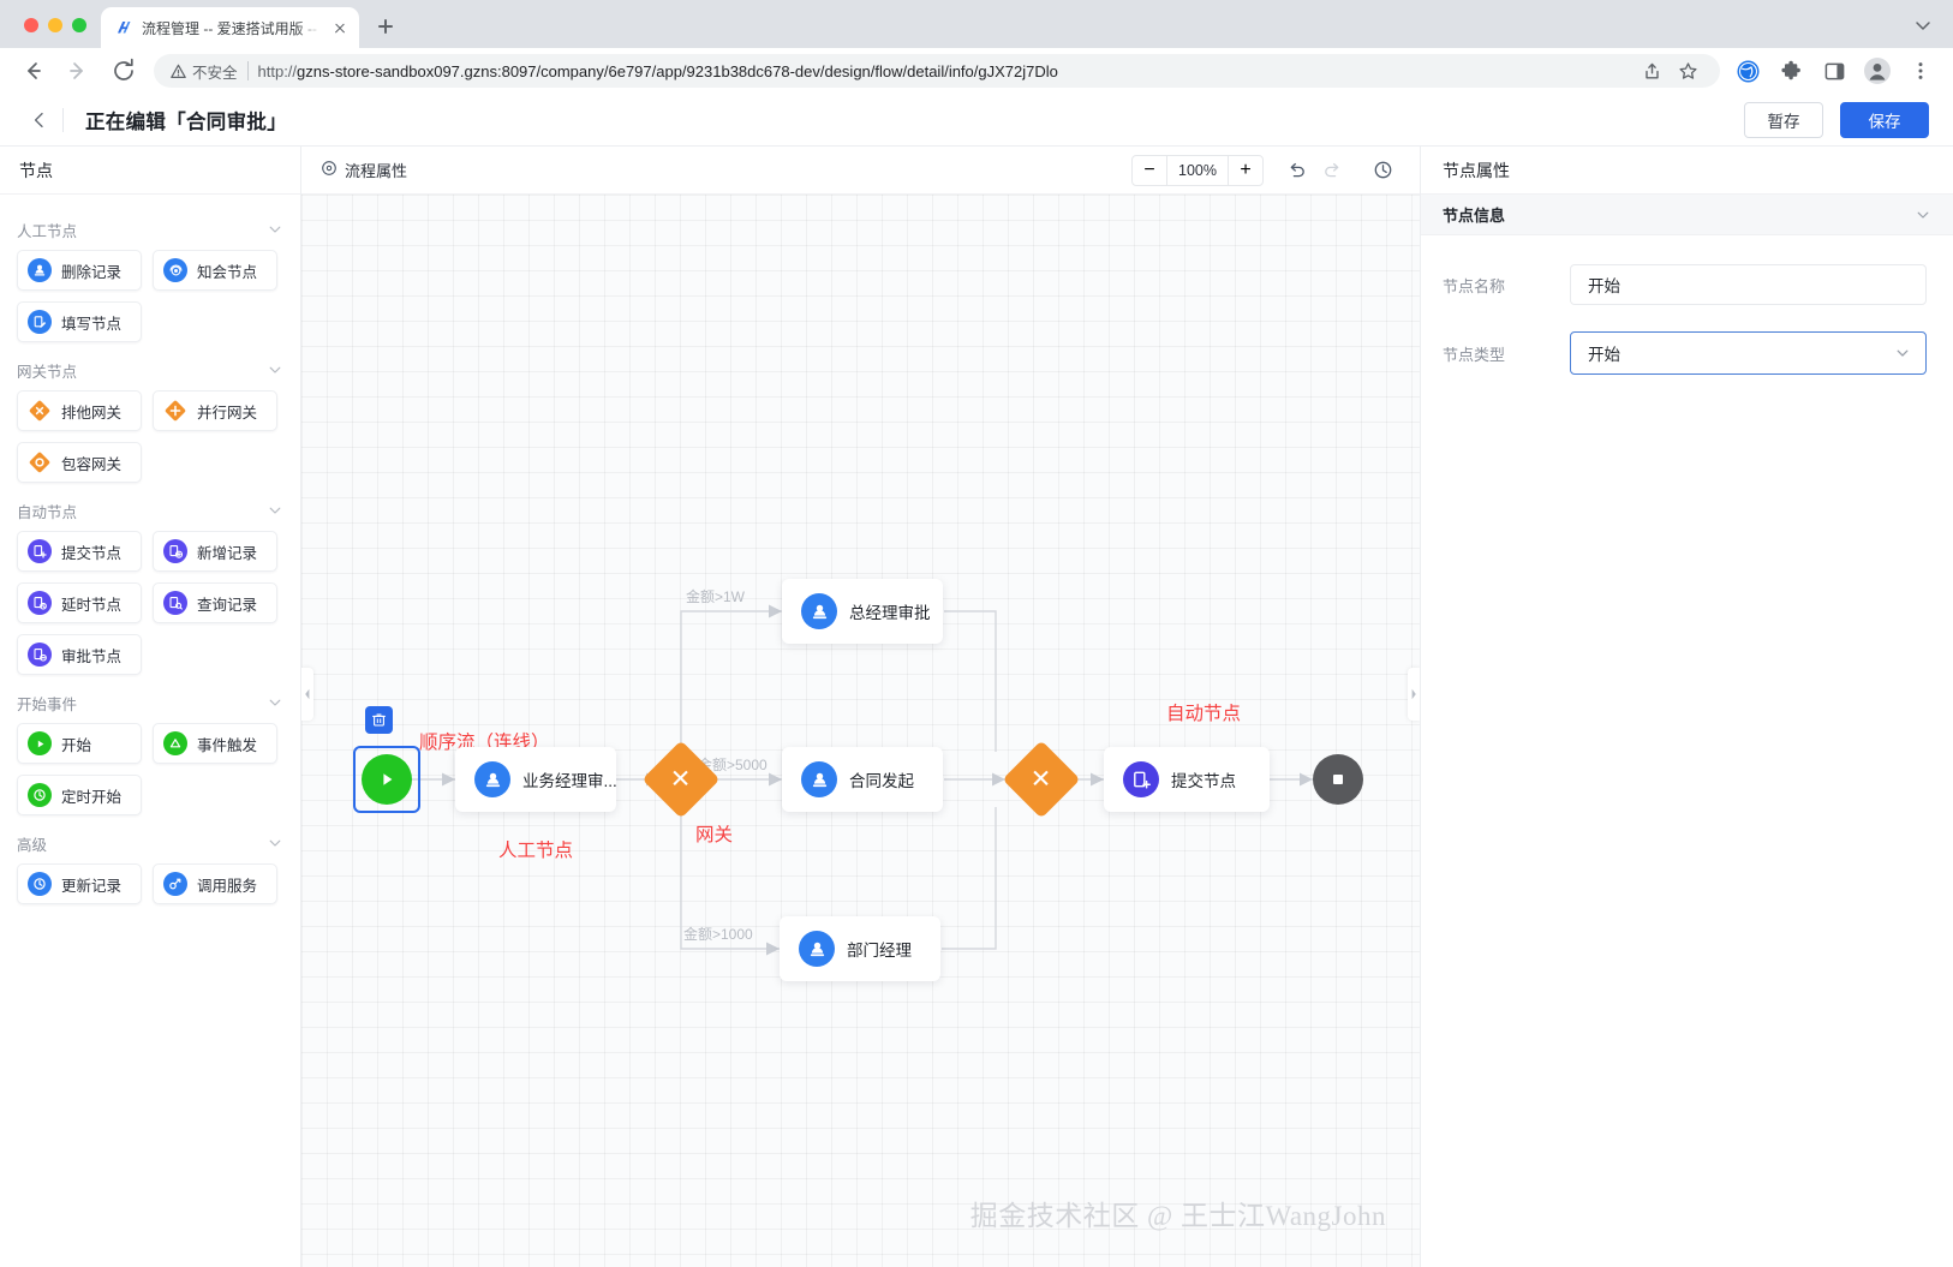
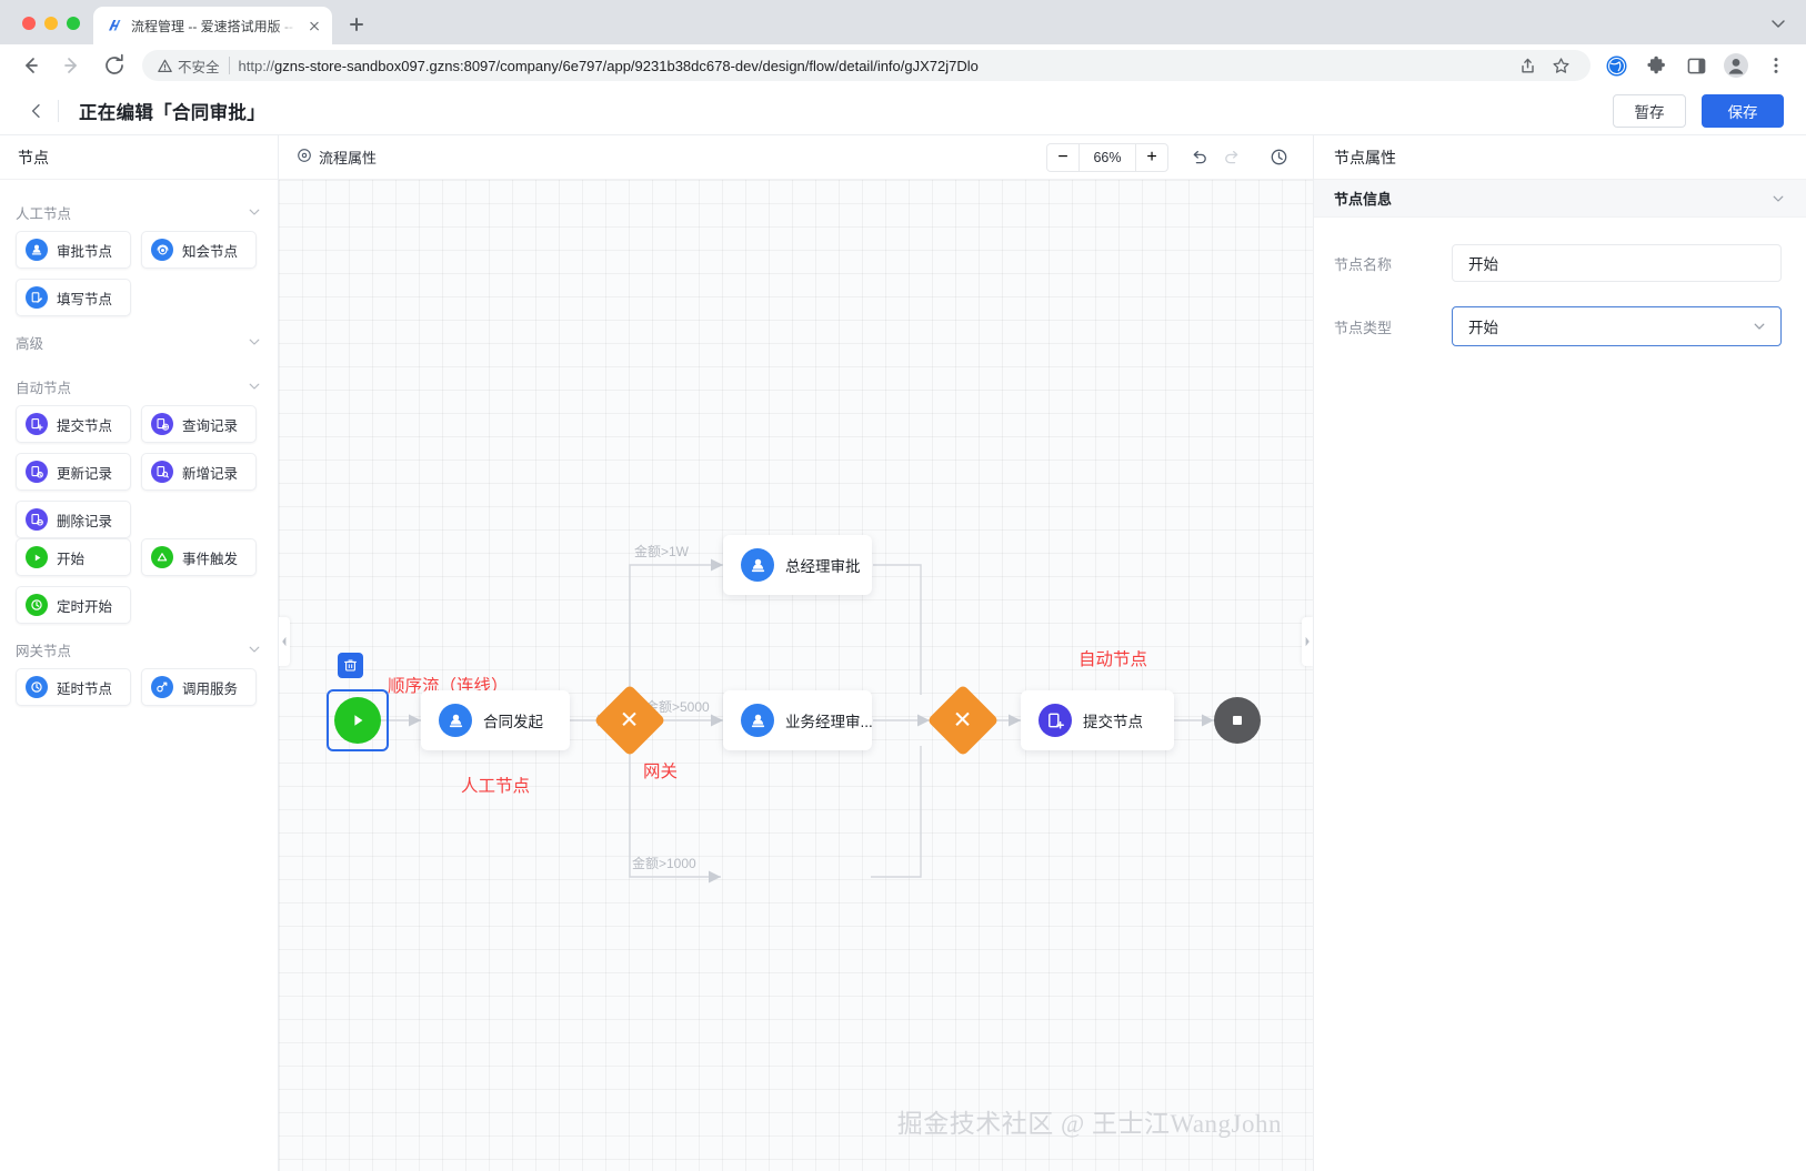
  流程管理 -- 爱速搭试用版 --
  不安全
  http://gzns-store-sandbox097.gzns:8097/company/6e797/app/9231b38dc678-dev/design/flow/detail/info/gJX72j7Dlo
  正在编辑「合同审批」
  暂存
  保存
  节点
  人工节点
- 删除记录
+ 审批节点
  知会节点
  填写节点
- 网关节点
+ 高级
- 排他网关
- 并行网关
- 包容网关
  自动节点
  提交节点
- 新增记录
+ 查询记录
- 延时节点
+ 更新记录
- 查询记录
+ 新增记录
- 审批节点
+ 删除记录
- 开始事件
  开始
  事件触发
  定时开始
- 高级
+ 网关节点
- 更新记录
+ 延时节点
  调用服务
  流程属性
  −
- 100%
+ 66%
  +
  金额>1W
  额>5000
  金额>1000
  顺序流（连线）
  人工节点
  网关
  自动节点
- 业务经理审...
+ 合同发起
  总经理审批
- 合同发起
+ 业务经理审...
- 部门经理
  提交节点
  掘金技术社区 @ 王士江WangJohn
  节点属性
  节点信息
  节点名称
  开始
  节点类型
  开始
